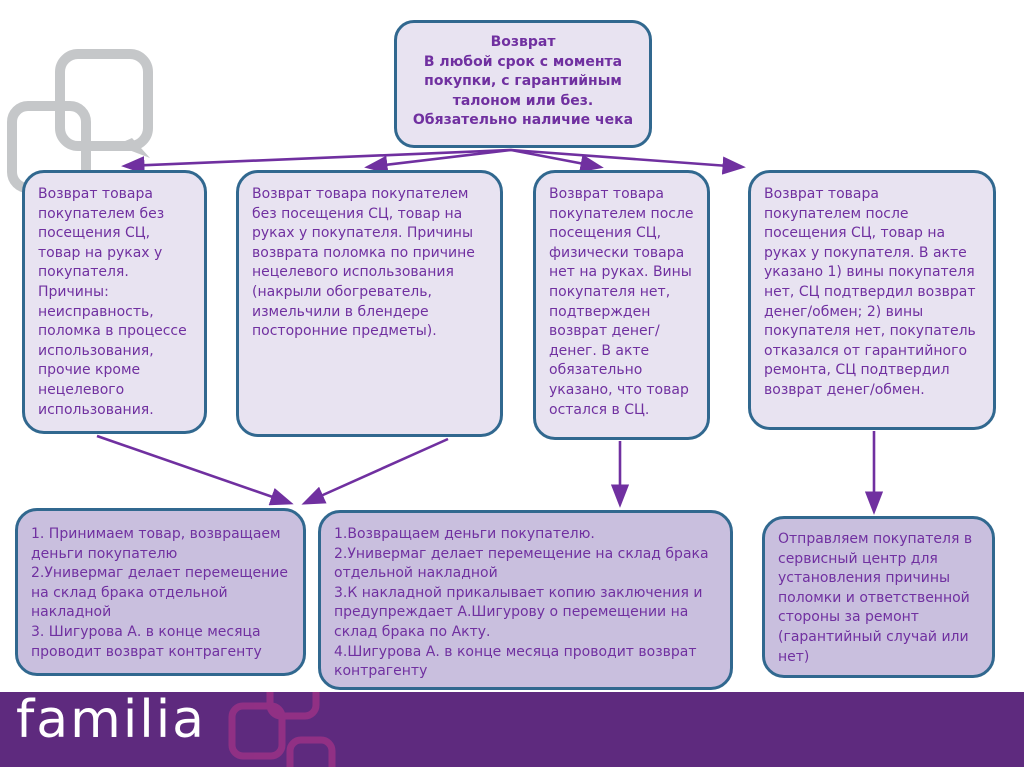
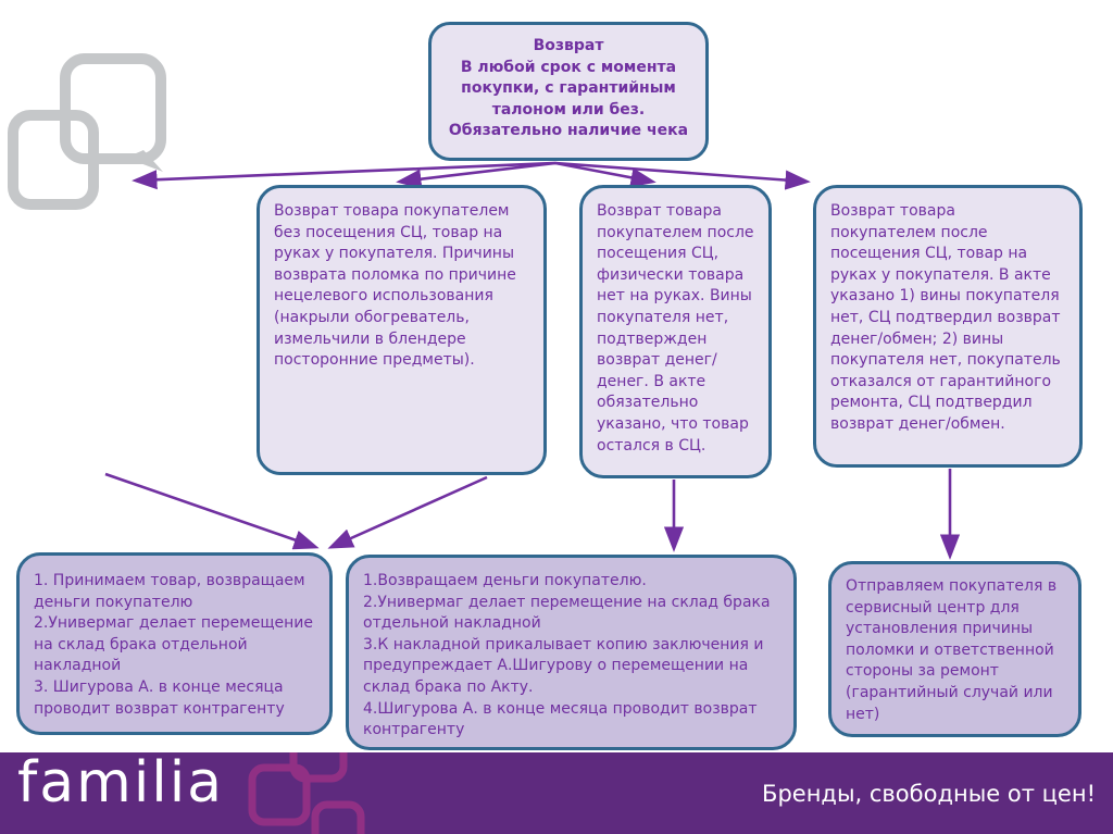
  Возврат
  В любой срок с момента покупки, с гарантийным талоном или без.
  Обязательно наличие чека
- Возврат товара покупателем без посещения СЦ, товар на руках у покупателя. Причины: неисправность, поломка в процессе использования, прочие кроме нецелевого использования.
  Возврат товара покупателем без посещения СЦ, товар на руках у покупателя. Причины возврата поломка по причине нецелевого использования (накрыли обогреватель, измельчили в блендере посторонние предметы).
  Возврат товара покупателем после посещения СЦ, физически товара нет на руках. Вины покупателя нет, подтвержден возврат денег/денег. В акте обязательно указано, что товар остался в СЦ.
  Возврат товара покупателем после посещения СЦ, товар на руках у покупателя. В акте указано 1) вины покупателя нет, СЦ подтвердил возврат денег/обмен; 2) вины покупателя нет, покупатель отказался от гарантийного ремонта, СЦ подтвердил возврат денег/обмен.
  1. Принимаем товар, возвращаем деньги покупателю
  2.Универмаг делает перемещение на склад брака отдельной накладной
  3. Шигурова А. в конце месяца проводит возврат контрагенту
  1.Возвращаем деньги покупателю.
  2.Универмаг делает перемещение на склад брака отдельной накладной
  3.К накладной прикалывает копию заключения и предупреждает А.Шигурову о перемещении на склад брака по Акту.
  4.Шигурова А. в конце месяца проводит возврат контрагенту
  Отправляем покупателя в сервисный центр для установления причины поломки и ответственной стороны за ремонт (гарантийный случай или нет)
  familia
+ Бренды, свободные от цен!
